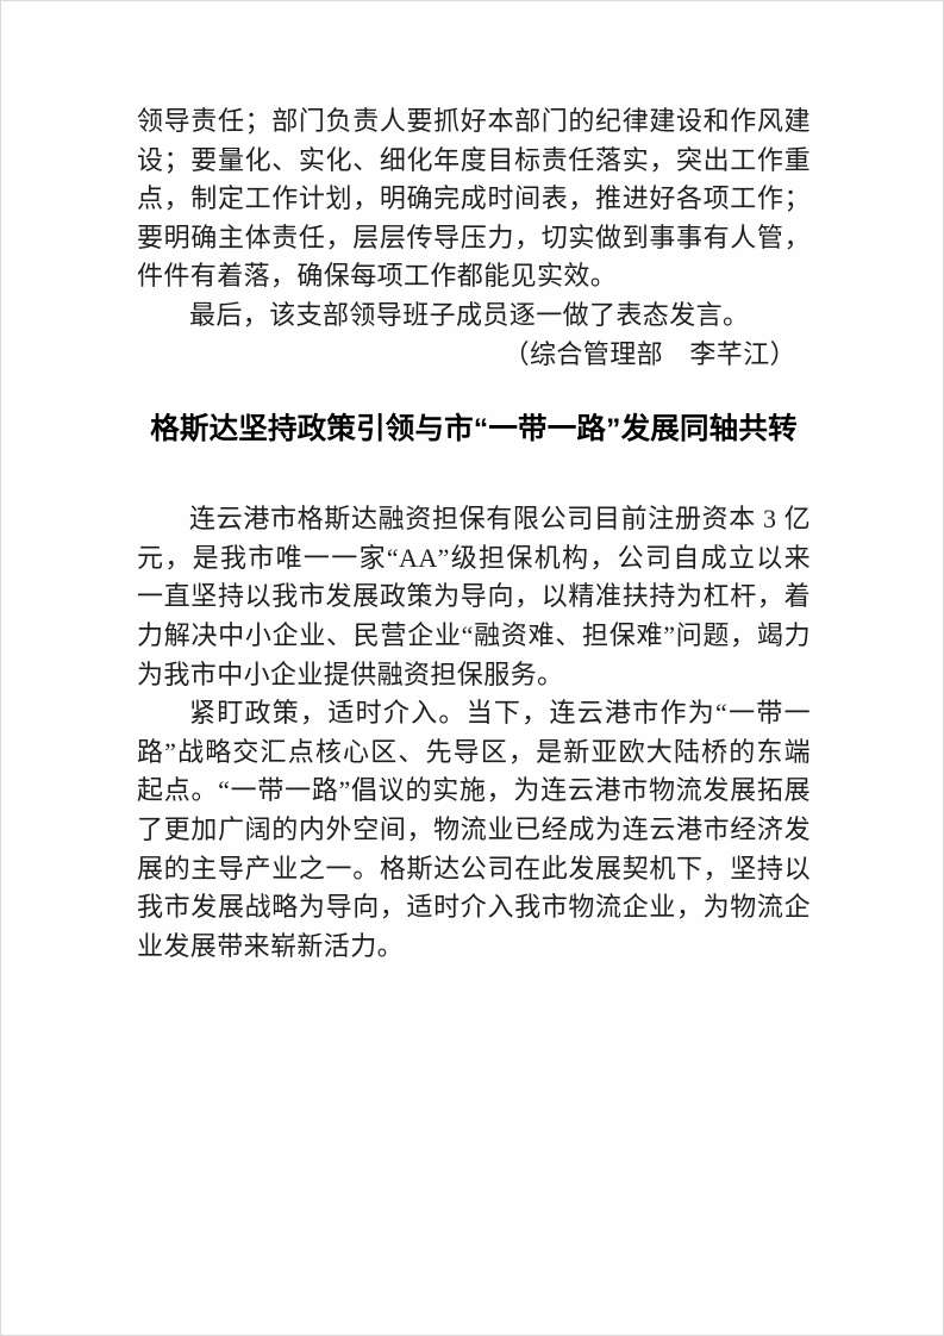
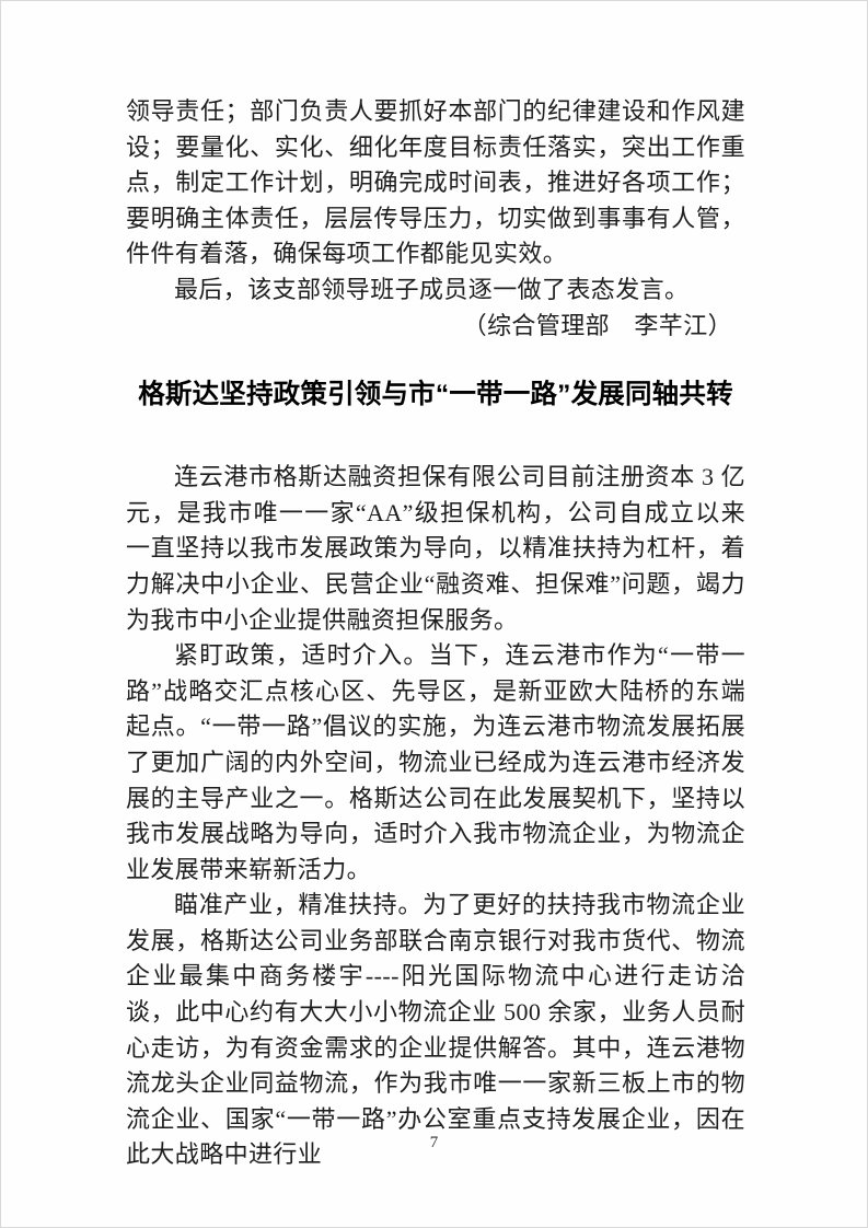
  领导责任；部门负责人要抓好本部门的纪律建设和作风建设；要量化、实化、细化年度目标责任落实，突出工作重点，制定工作计划，明确完成时间表，推进好各项工作；要明确主体责任，层层传导压力，切实做到事事有人管，件件有着落，确保每项工作都能见实效。
  最后，该支部领导班子成员逐一做了表态发言。
  （综合管理部 李芊江）
  格斯达坚持政策引领与市“一带一路”发展同轴共转
  连云港市格斯达融资担保有限公司目前注册资本 3 亿元，是我市唯一一家“AA”级担保机构，公司自成立以来一直坚持以我市发展政策为导向，以精准扶持为杠杆，着力解决中小企业、民营企业“融资难、担保难”问题，竭力为我市中小企业提供融资担保服务。
  紧盯政策，适时介入。当下，连云港市作为“一带一路”战略交汇点核心区、先导区，是新亚欧大陆桥的东端起点。“一带一路”倡议的实施，为连云港市物流发展拓展了更加广阔的内外空间，物流业已经成为连云港市经济发展的主导产业之一。格斯达公司在此发展契机下，坚持以我市发展战略为导向，适时介入我市物流企业，为物流企业发展带来崭新活力。
+ 瞄准产业，精准扶持。为了更好的扶持我市物流企业发展，格斯达公司业务部联合南京银行对我市货代、物流企业最集中商务楼宇----阳光国际物流中心进行走访洽谈，此中心约有大大小小物流企业 500 余家，业务人员耐心走访，为有资金需求的企业提供解答。其中，连云港物流龙头企业同益物流，作为我市唯一一家新三板上市的物流企业、国家“一带一路”办公室重点支持发展企业，因在此大战略中进行业
+ 7
